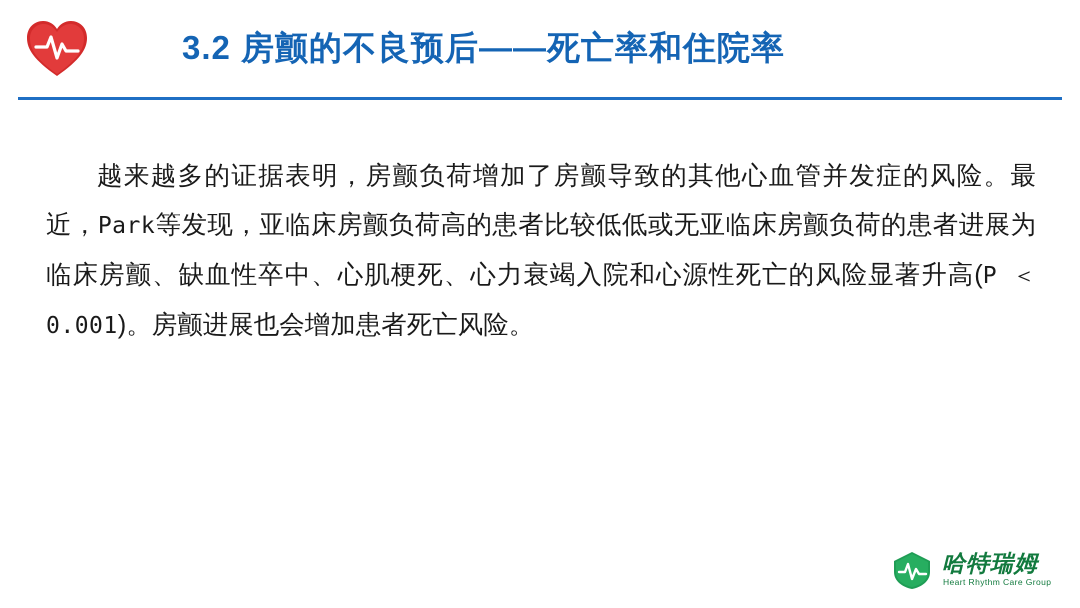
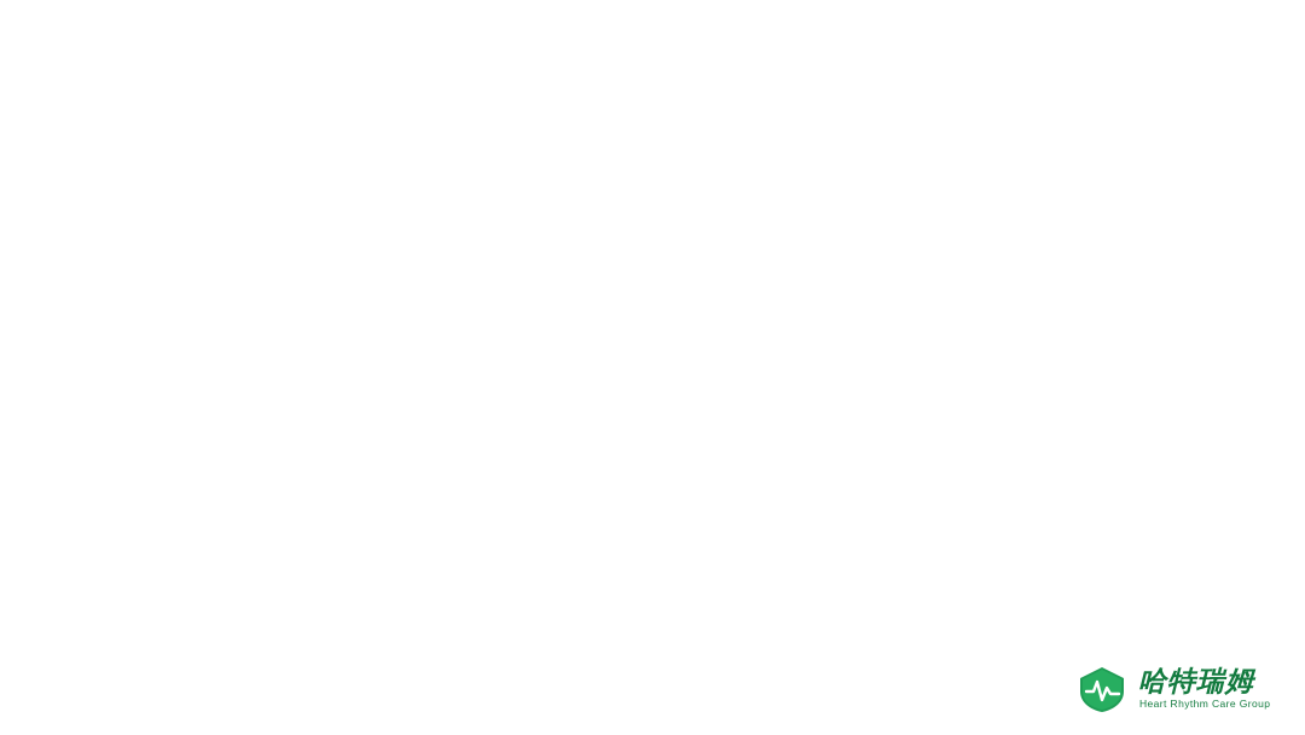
- 3.2 房颤的不良预后——死亡率和住院率
- 越来越多的证据表明，房颤负荷增加了房颤导致的其他心血管并发症的风险。最近，Park等发现，亚临床房颤负荷高的患者比较低低或无亚临床房颤负荷的患者进展为临床房颤、缺血性卒中、心肌梗死、心力衰竭入院和心源性死亡的风险显著升高(P ＜ 0.001)。房颤进展也会增加患者死亡风险。
  哈特瑞姆
  Heart Rhythm Care Group
